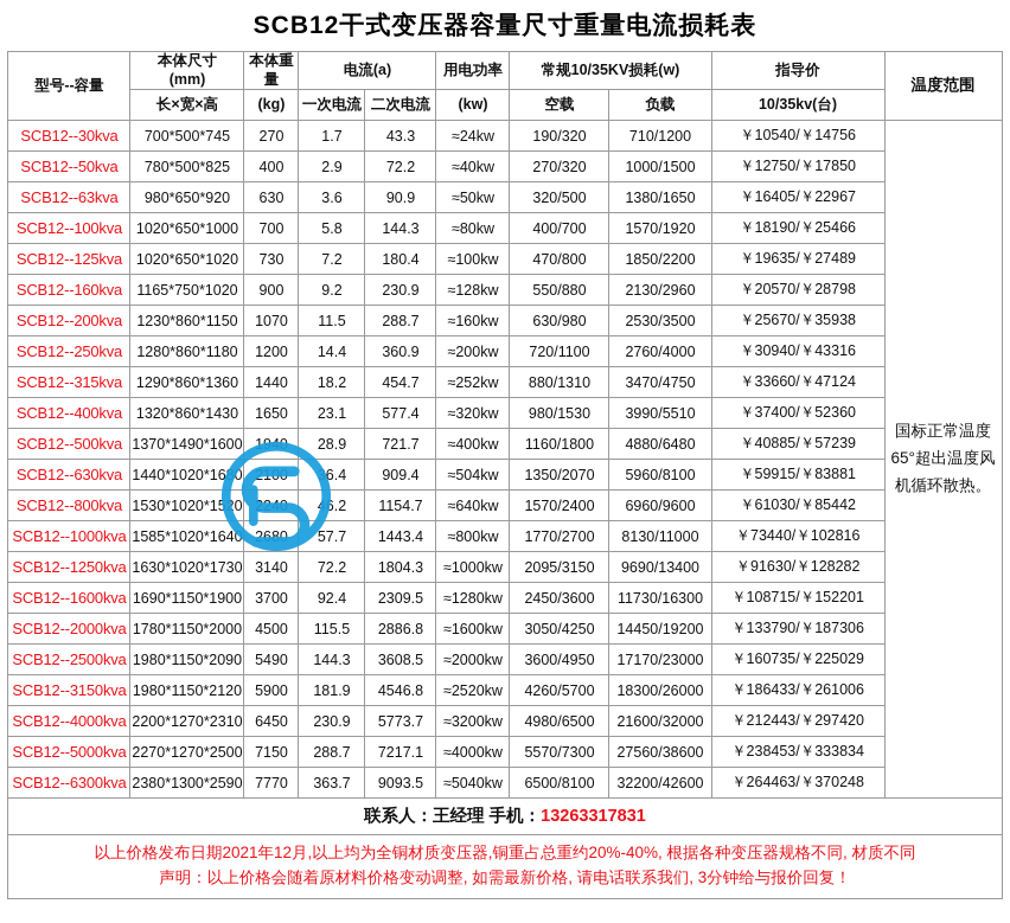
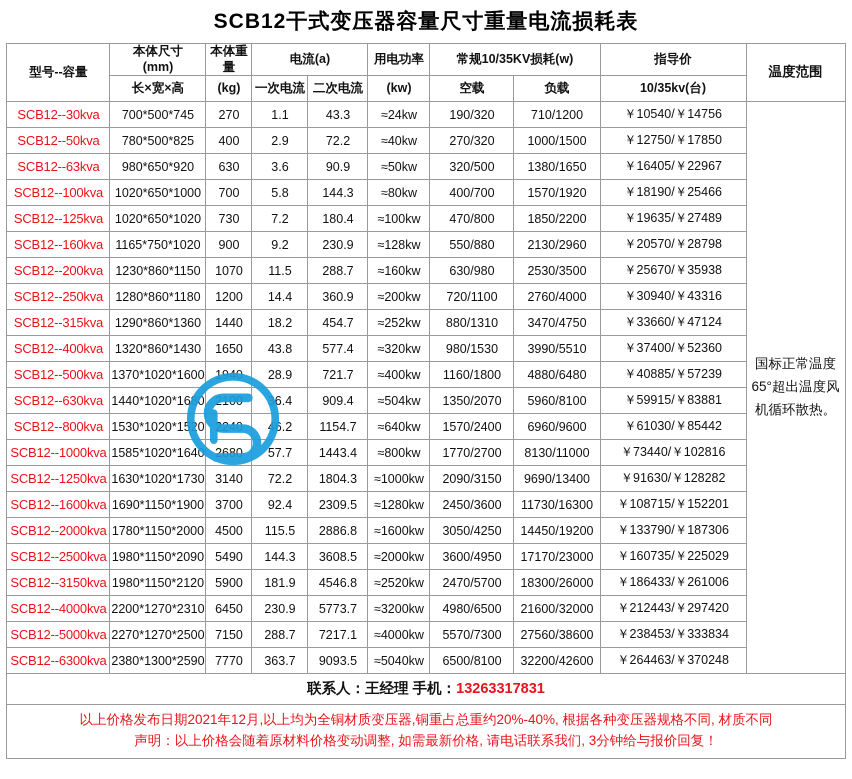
  SCB12干式变压器容量尺寸重量电流损耗表
  型号--容量	本体尺寸 (mm)	本体重量	电流(a)	用电功率	常规10/35KV损耗(w)	指导价	温度范围
  长×宽×高	(kg)	一次电流	二次电流	(kw)	空载	负载	10/35kv(台)
- SCB12--30kva	700*500*745	270	1.7	43.3	≈24kw	190/320	710/1200	￥10540/￥14756	国标正常温度65°超出温度风机循环散热。
+ SCB12--30kva	700*500*745	270	1.1	43.3	≈24kw	190/320	710/1200	￥10540/￥14756	国标正常温度65°超出温度风机循环散热。
  SCB12--50kva	780*500*825	400	2.9	72.2	≈40kw	270/320	1000/1500	￥12750/￥17850
  SCB12--63kva	980*650*920	630	3.6	90.9	≈50kw	320/500	1380/1650	￥16405/￥22967
  SCB12--100kva	1020*650*1000	700	5.8	144.3	≈80kw	400/700	1570/1920	￥18190/￥25466
  SCB12--125kva	1020*650*1020	730	7.2	180.4	≈100kw	470/800	1850/2200	￥19635/￥27489
  SCB12--160kva	1165*750*1020	900	9.2	230.9	≈128kw	550/880	2130/2960	￥20570/￥28798
  SCB12--200kva	1230*860*1150	1070	11.5	288.7	≈160kw	630/980	2530/3500	￥25670/￥35938
  SCB12--250kva	1280*860*1180	1200	14.4	360.9	≈200kw	720/1100	2760/4000	￥30940/￥43316
  SCB12--315kva	1290*860*1360	1440	18.2	454.7	≈252kw	880/1310	3470/4750	￥33660/￥47124
- SCB12--400kva	1320*860*1430	1650	23.1	577.4	≈320kw	980/1530	3990/5510	￥37400/￥52360
+ SCB12--400kva	1320*860*1430	1650	43.8	577.4	≈320kw	980/1530	3990/5510	￥37400/￥52360
- SCB12--500kva	1370*1490*1600		28.9	721.7	≈400kw	1160/1800	4880/6480	￥40885/￥57239
+ SCB12--500kva	1370*1020*1600		28.9	721.7	≈400kw	1160/1800	4880/6480	￥40885/￥57239
  SCB12--630kva	1440*1020*160		6.4	909.4	≈504kw	1350/2070	5960/8100	￥59915/￥83881
  SCB12--800kva	1530*1020*150		.2	1154.7	≈640kw	1570/2400	6960/9600	￥61030/￥85442
  SCB12--1000kva	1585*1020*1640		57.7	1443.4	≈800kw	1770/2700	8130/11000	￥73440/￥102816
- SCB12--1250kva	1630*1020*1730	3140	72.2	1804.3	≈1000kw	2095/3150	9690/13400	￥91630/￥128282
+ SCB12--1250kva	1630*1020*1730	3140	72.2	1804.3	≈1000kw	2090/3150	9690/13400	￥91630/￥128282
  SCB12--1600kva	1690*1150*1900	3700	92.4	2309.5	≈1280kw	2450/3600	11730/16300	￥108715/￥152201
  SCB12--2000kva	1780*1150*2000	4500	115.5	2886.8	≈1600kw	3050/4250	14450/19200	￥133790/￥187306
  SCB12--2500kva	1980*1150*2090	5490	144.3	3608.5	≈2000kw	3600/4950	17170/23000	￥160735/￥225029
- SCB12--3150kva	1980*1150*2120	5900	181.9	4546.8	≈2520kw	4260/5700	18300/26000	￥186433/￥261006
+ SCB12--3150kva	1980*1150*2120	5900	181.9	4546.8	≈2520kw	2470/5700	18300/26000	￥186433/￥261006
  SCB12--4000kva	2200*1270*2310	6450	230.9	5773.7	≈3200kw	4980/6500	21600/32000	￥212443/￥297420
  SCB12--5000kva	2270*1270*2500	7150	288.7	7217.1	≈4000kw	5570/7300	27560/38600	￥238453/￥333834
  SCB12--6300kva	2380*1300*2590	7770	363.7	9093.5	≈5040kw	6500/8100	32200/42600	￥264463/￥370248
  联系人：王经理 手机：13263317831
  以上价格发布日期2021年12月,以上均为全铜材质变压器,铜重占总重约20%-40%, 根据各种变压器规格不同, 材质不同 声明：以上价格会随着原材料价格变动调整, 如需最新价格, 请电话联系我们, 3分钟给与报价回复！
